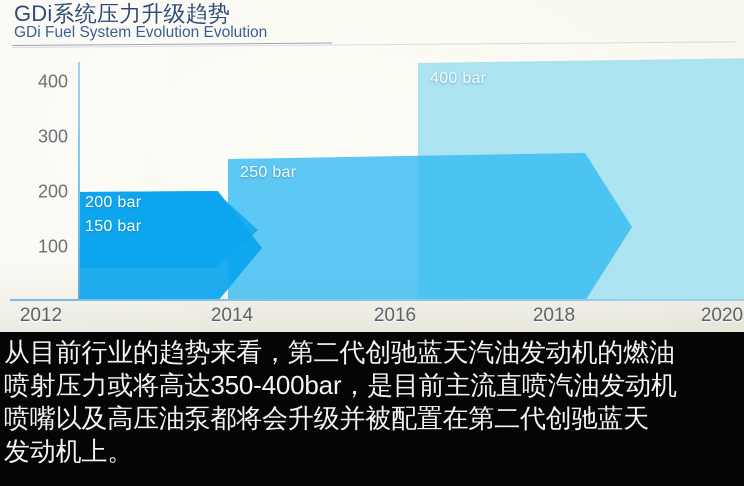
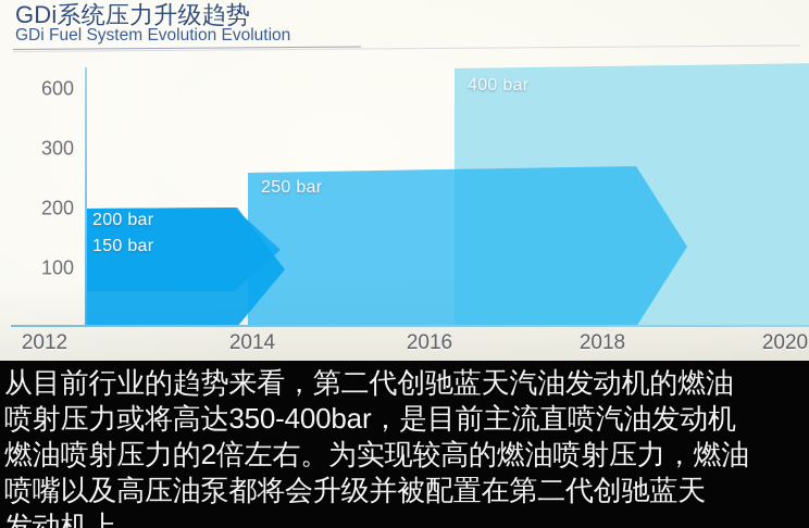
  GDi系统压力升级趋势
  GDi Fuel System Evolution Evolution
  400 bar
  250 bar
  200 bar
  150 bar
- 400
+ 600
  300
  200
  100
  2012
  2014
  2016
  2018
  2020
  从目前行业的趋势来看，第二代创驰蓝天汽油发动机的燃油
  喷射压力或将高达350-400bar，是目前主流直喷汽油发动机
+ 燃油喷射压力的2倍左右。为实现较高的燃油喷射压力，燃油
  喷嘴以及高压油泵都将会升级并被配置在第二代创驰蓝天
  发动机上。
